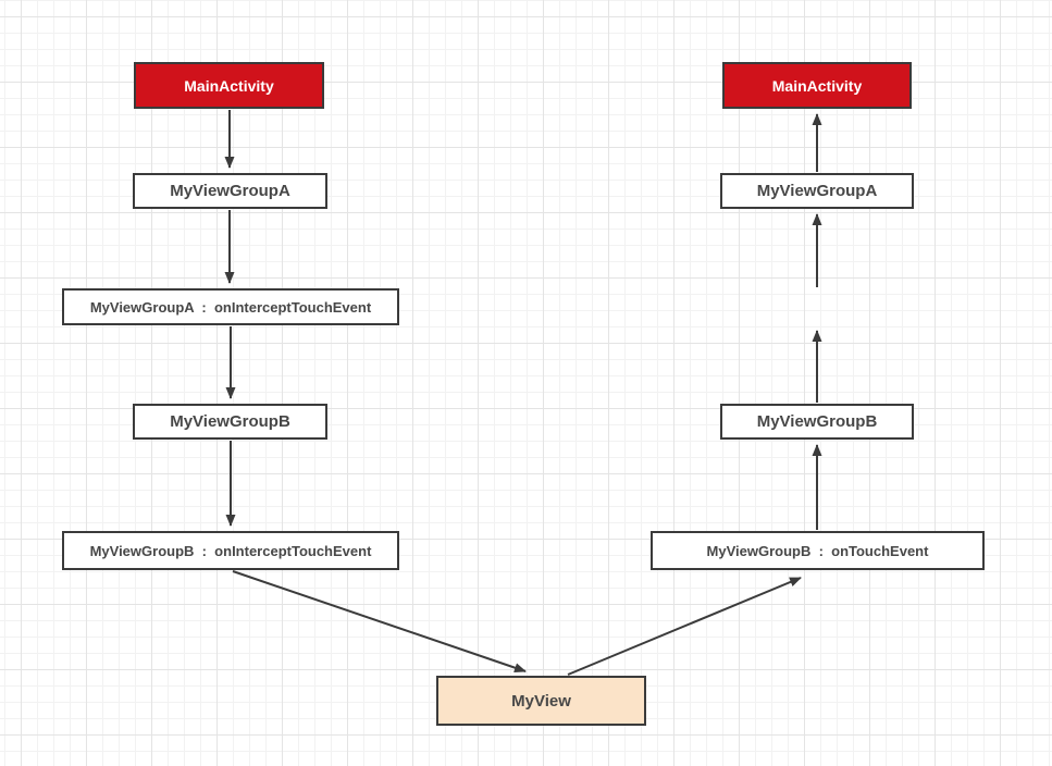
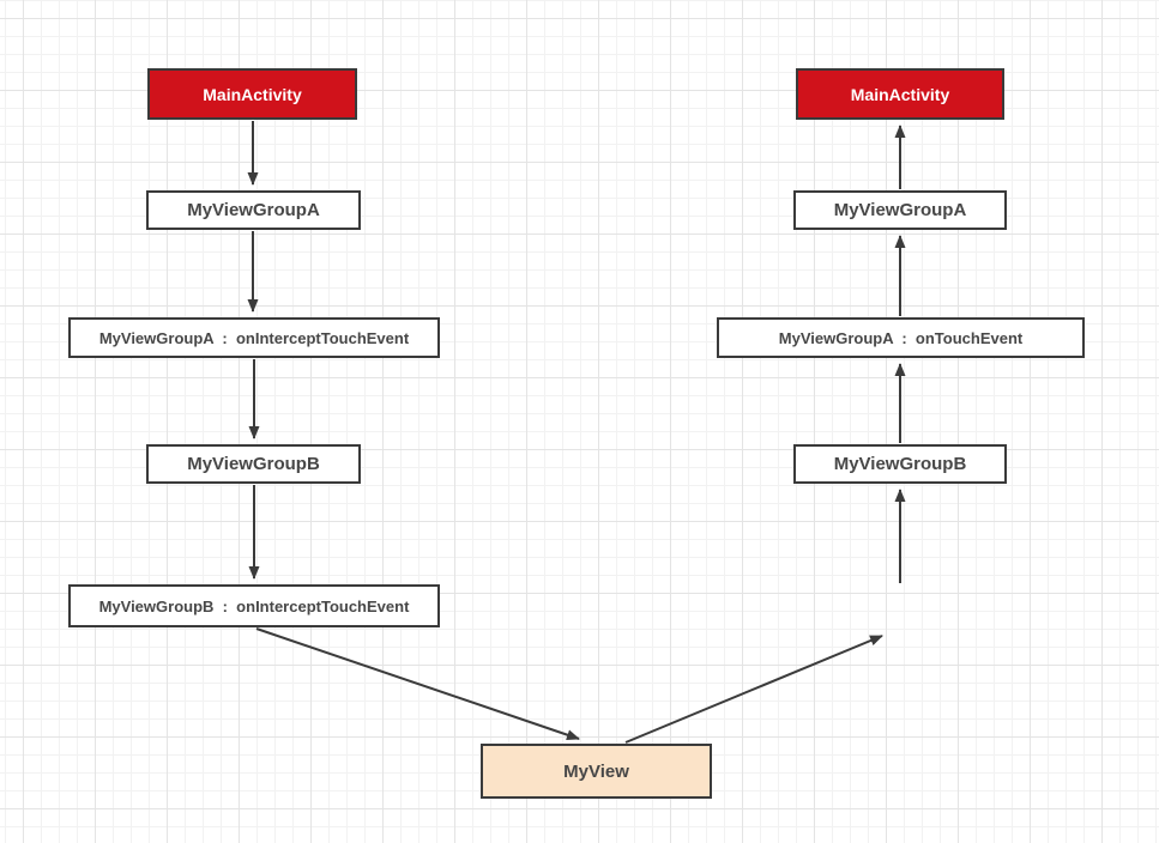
  MainActivity
  MyViewGroupA
  MyViewGroupA : onInterceptTouchEvent
  MyViewGroupB
  MyViewGroupB : onInterceptTouchEvent
  MyView
- MyViewGroupB : onTouchEvent
  MyViewGroupB
+ MyViewGroupA : onTouchEvent
  MyViewGroupA
  MainActivity
